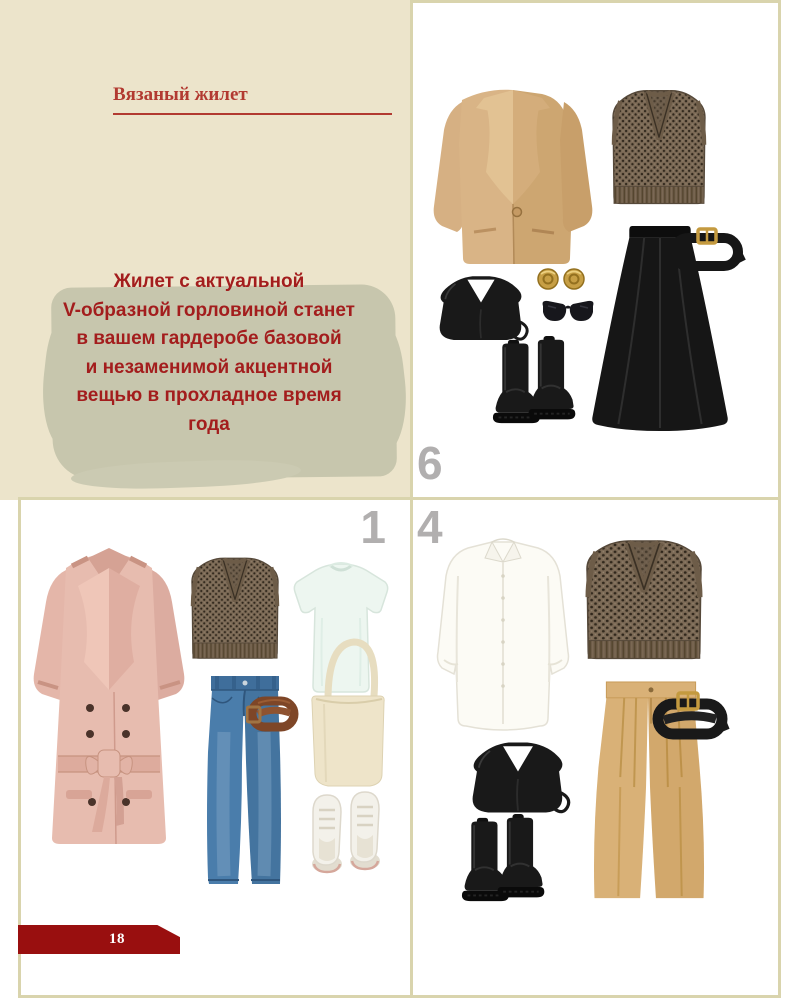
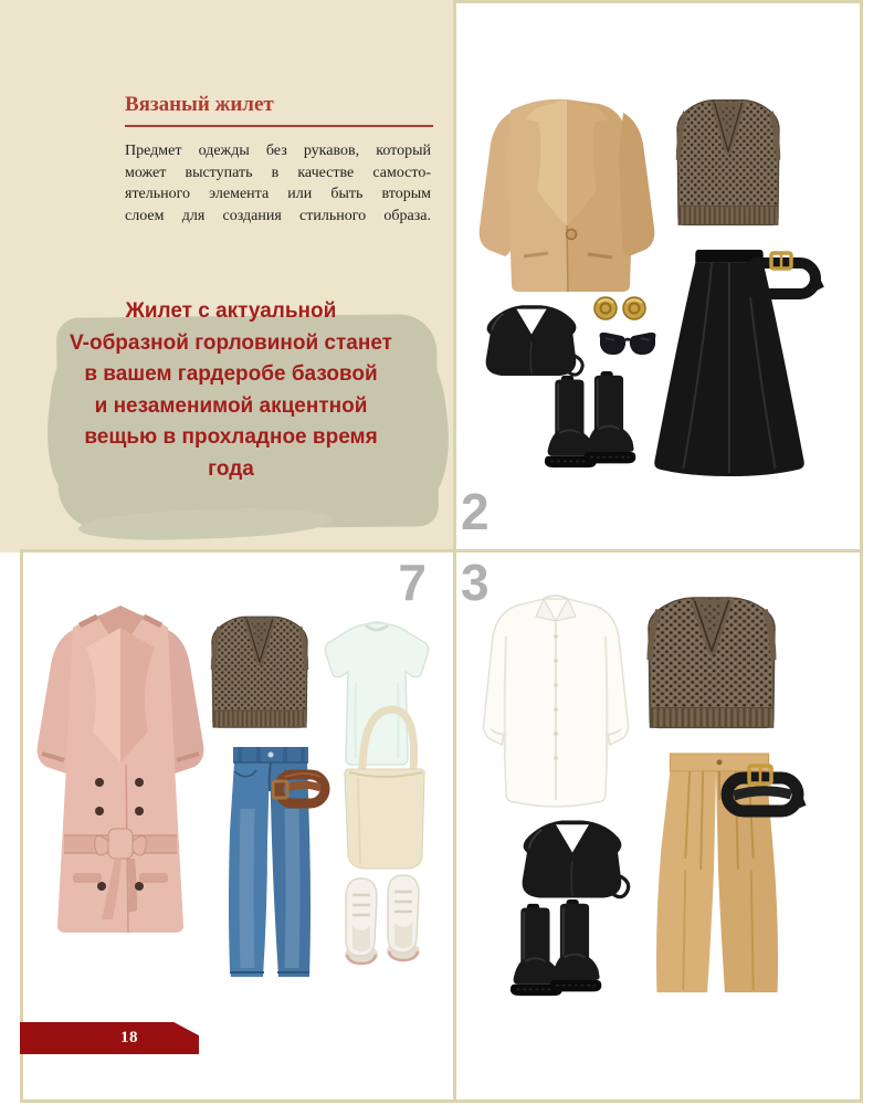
  Вязаный жилет
+ Предмет одежды без рукавов, который
+ может выступать в качестве самосто-
+ ятельного элемента или быть вторым
+ слоем для создания стильного образа.
  Жилет с актуальной
  V-образной горловиной станет
  в вашем гардеробе базовой
  и незаменимой акцентной
  вещью в прохладное время
  года
- 6
+ 2
- 1
+ 7
- 4
+ 3
  18
